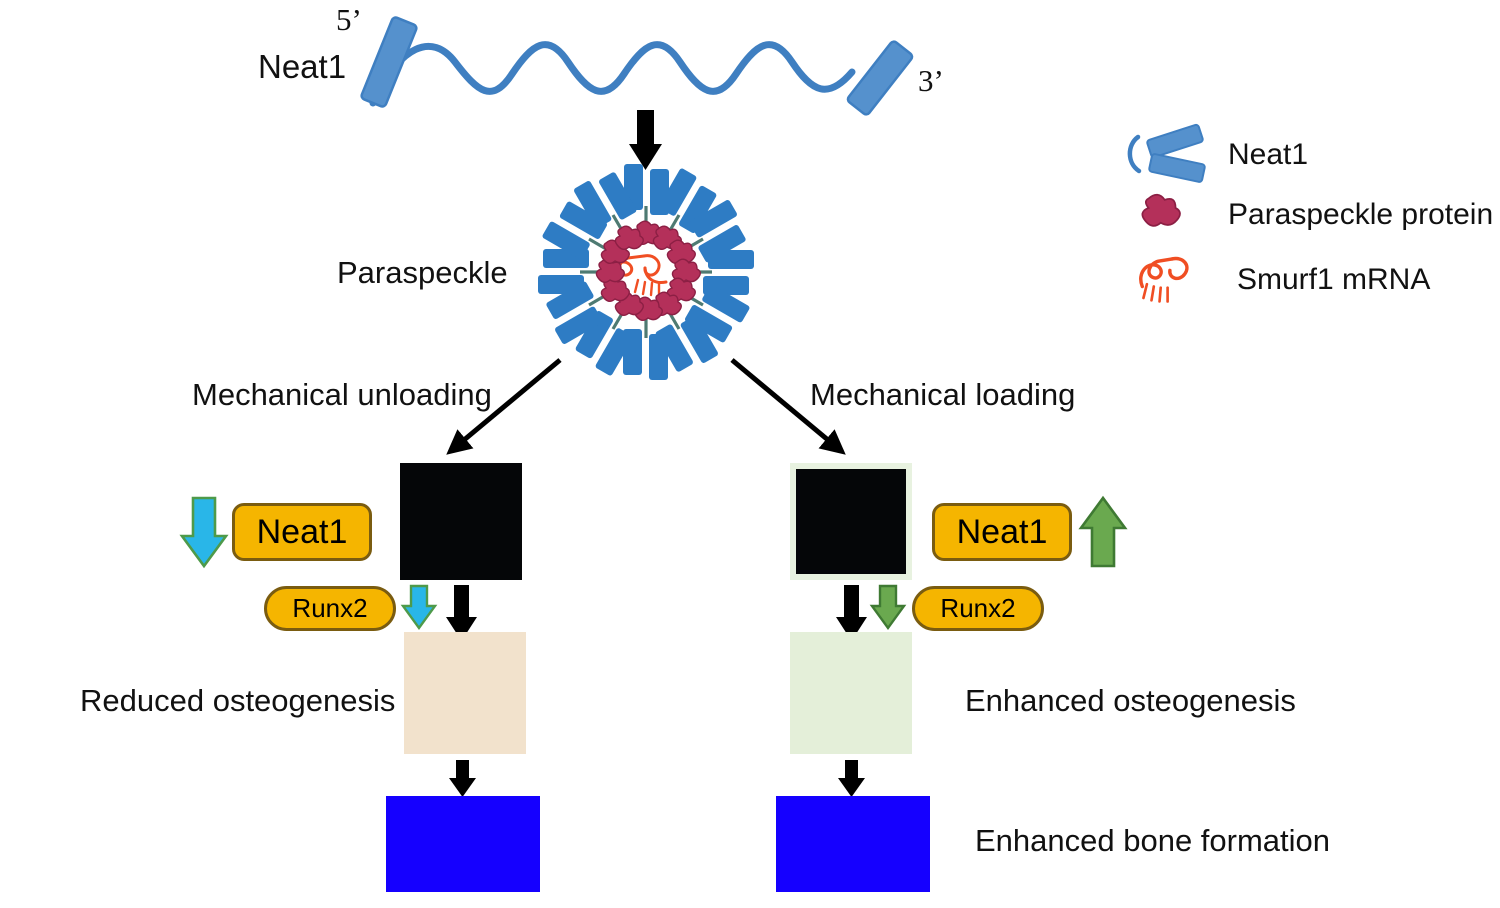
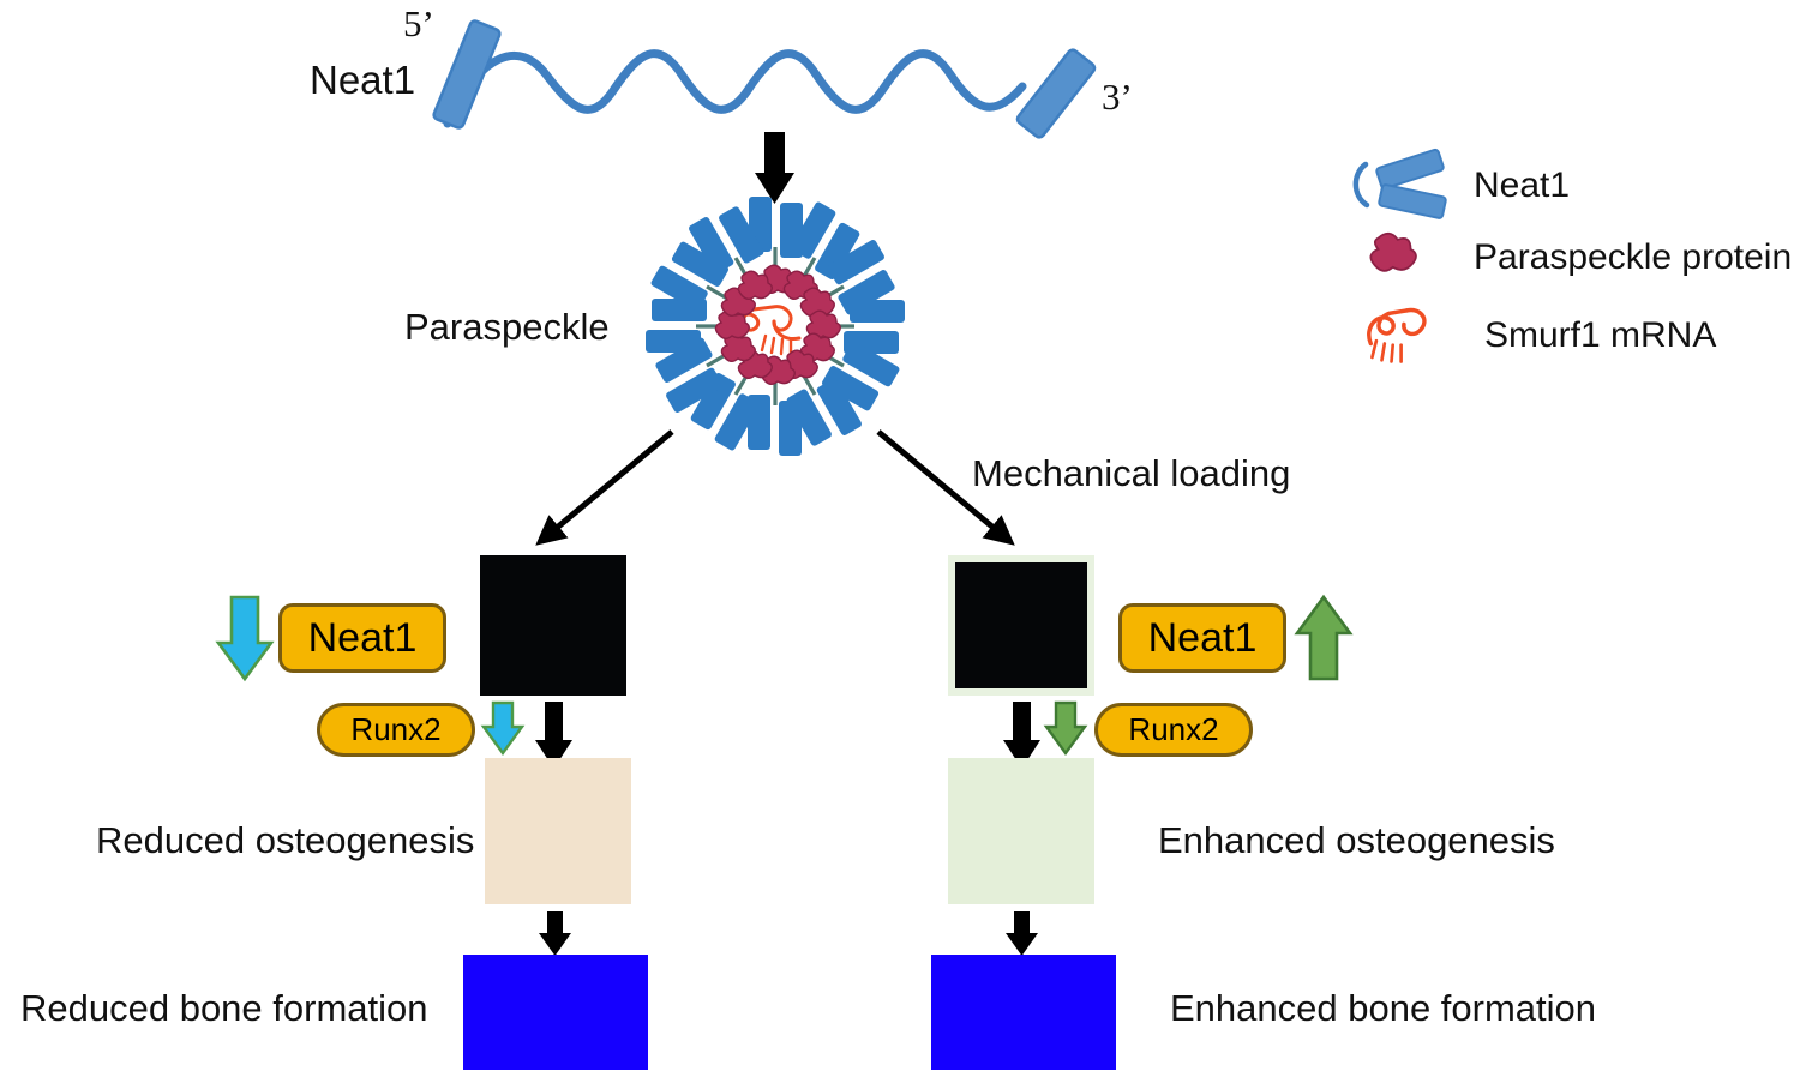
  Neat1
  5’
  3’
  Paraspeckle
- Mechanical unloading
  Mechanical loading
  Neat1
  Runx2
  Neat1
  Runx2
  Reduced osteogenesis
  Enhanced osteogenesis
+ Reduced bone formation
  Enhanced bone formation
  Neat1
  Paraspeckle protein
  Smurf1 mRNA
